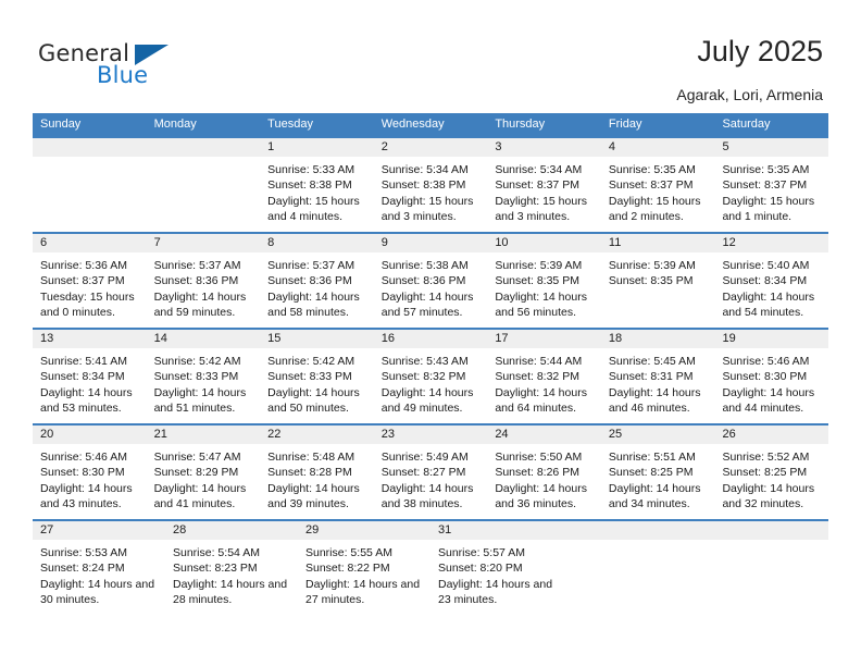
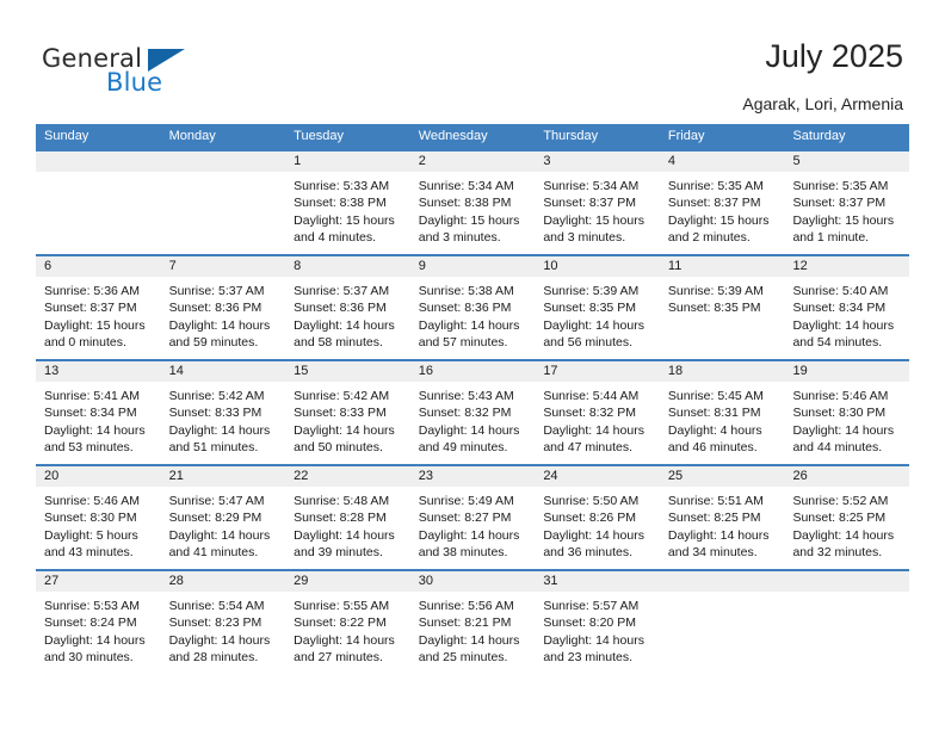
  General
  Blue
  July 2025
  Agarak, Lori, Armenia
  Sunday
  Monday
  Tuesday
  Wednesday
  Thursday
  Friday
  Saturday
  1
  Sunrise: 5:33 AM
  Sunset: 8:38 PM
  Daylight: 15 hours and 4 minutes.
  2
  Sunrise: 5:34 AM
  Sunset: 8:38 PM
  Daylight: 15 hours and 3 minutes.
  3
  Sunrise: 5:34 AM
  Sunset: 8:37 PM
  Daylight: 15 hours and 3 minutes.
  4
  Sunrise: 5:35 AM
  Sunset: 8:37 PM
  Daylight: 15 hours and 2 minutes.
  5
  Sunrise: 5:35 AM
  Sunset: 8:37 PM
  Daylight: 15 hours and 1 minute.
  6
  Sunrise: 5:36 AM
  Sunset: 8:37 PM
- Tuesday: 15 hours and 0 minutes.
+ Daylight: 15 hours and 0 minutes.
  7
  Sunrise: 5:37 AM
  Sunset: 8:36 PM
  Daylight: 14 hours and 59 minutes.
  8
  Sunrise: 5:37 AM
  Sunset: 8:36 PM
  Daylight: 14 hours and 58 minutes.
  9
  Sunrise: 5:38 AM
  Sunset: 8:36 PM
  Daylight: 14 hours and 57 minutes.
  10
  Sunrise: 5:39 AM
  Sunset: 8:35 PM
  Daylight: 14 hours and 56 minutes.
  11
  Sunrise: 5:39 AM
  Sunset: 8:35 PM
  12
  Sunrise: 5:40 AM
  Sunset: 8:34 PM
  Daylight: 14 hours and 54 minutes.
  13
  Sunrise: 5:41 AM
  Sunset: 8:34 PM
  Daylight: 14 hours and 53 minutes.
  14
  Sunrise: 5:42 AM
  Sunset: 8:33 PM
  Daylight: 14 hours and 51 minutes.
  15
  Sunrise: 5:42 AM
  Sunset: 8:33 PM
  Daylight: 14 hours and 50 minutes.
  16
  Sunrise: 5:43 AM
  Sunset: 8:32 PM
  Daylight: 14 hours and 49 minutes.
  17
  Sunrise: 5:44 AM
  Sunset: 8:32 PM
- Daylight: 14 hours and 64 minutes.
+ Daylight: 14 hours and 47 minutes.
  18
  Sunrise: 5:45 AM
  Sunset: 8:31 PM
- Daylight: 14 hours and 46 minutes.
+ Daylight: 4 hours and 46 minutes.
  19
  Sunrise: 5:46 AM
  Sunset: 8:30 PM
  Daylight: 14 hours and 44 minutes.
  20
  Sunrise: 5:46 AM
  Sunset: 8:30 PM
- Daylight: 14 hours and 43 minutes.
+ Daylight: 5 hours and 43 minutes.
  21
  Sunrise: 5:47 AM
  Sunset: 8:29 PM
  Daylight: 14 hours and 41 minutes.
  22
  Sunrise: 5:48 AM
  Sunset: 8:28 PM
  Daylight: 14 hours and 39 minutes.
  23
  Sunrise: 5:49 AM
  Sunset: 8:27 PM
  Daylight: 14 hours and 38 minutes.
  24
  Sunrise: 5:50 AM
  Sunset: 8:26 PM
  Daylight: 14 hours and 36 minutes.
  25
  Sunrise: 5:51 AM
  Sunset: 8:25 PM
  Daylight: 14 hours and 34 minutes.
  26
  Sunrise: 5:52 AM
  Sunset: 8:25 PM
  Daylight: 14 hours and 32 minutes.
  27
  Sunrise: 5:53 AM
  Sunset: 8:24 PM
  Daylight: 14 hours and 30 minutes.
  28
  Sunrise: 5:54 AM
  Sunset: 8:23 PM
  Daylight: 14 hours and 28 minutes.
  29
  Sunrise: 5:55 AM
  Sunset: 8:22 PM
  Daylight: 14 hours and 27 minutes.
+ 30
+ Sunrise: 5:56 AM
+ Sunset: 8:21 PM
+ Daylight: 14 hours and 25 minutes.
  31
  Sunrise: 5:57 AM
  Sunset: 8:20 PM
  Daylight: 14 hours and 23 minutes.
